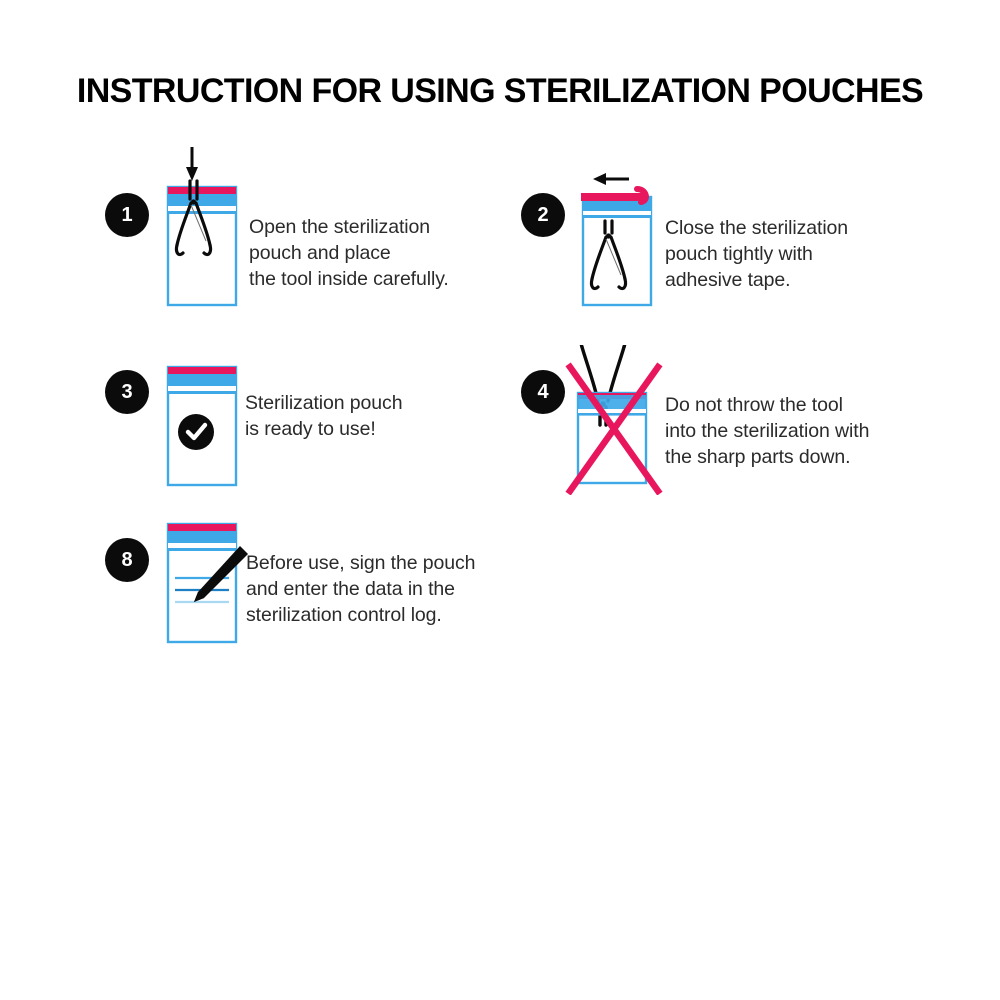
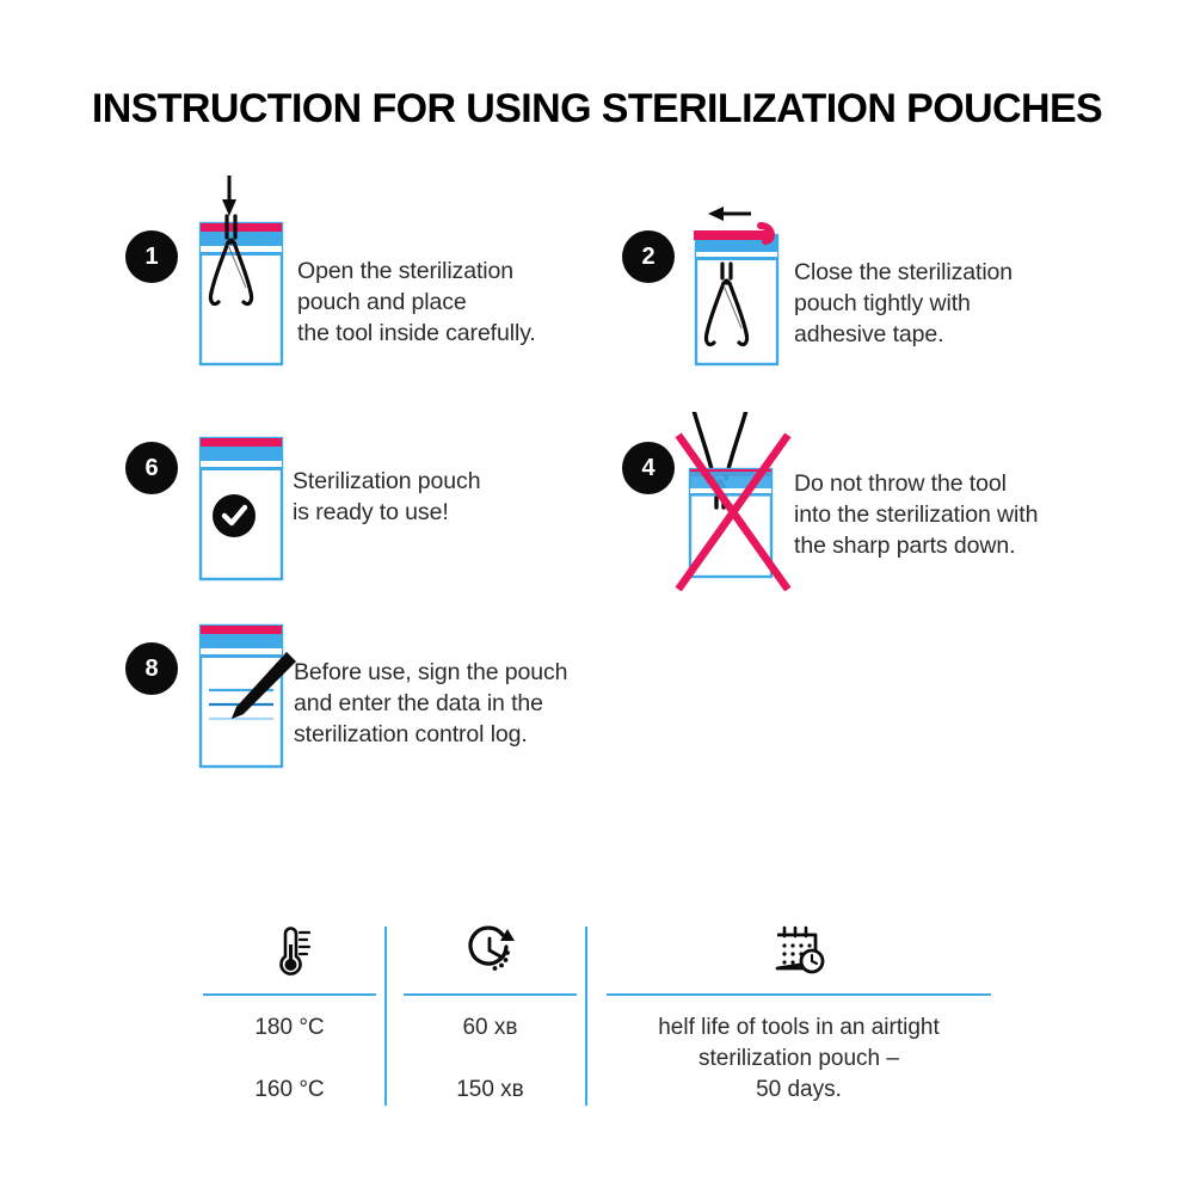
  INSTRUCTION FOR USING STERILIZATION POUCHES
  1
  Open the sterilization
  pouch and place
  the tool inside carefully.
  2
  Close the sterilization
  pouch tightly with
  adhesive tape.
- 3
+ 6
  Sterilization pouch
  is ready to use!
  4
  Do not throw the tool
  into the sterilization with
  the sharp parts down.
  8
  Before use, sign the pouch
  and enter the data in the
  sterilization control log.
+ 180 °C
+ 160 °C
+ 60 хв
+ 150 хв
+ helf life of tools in an airtight
+ sterilization pouch –
+ 50 days.
